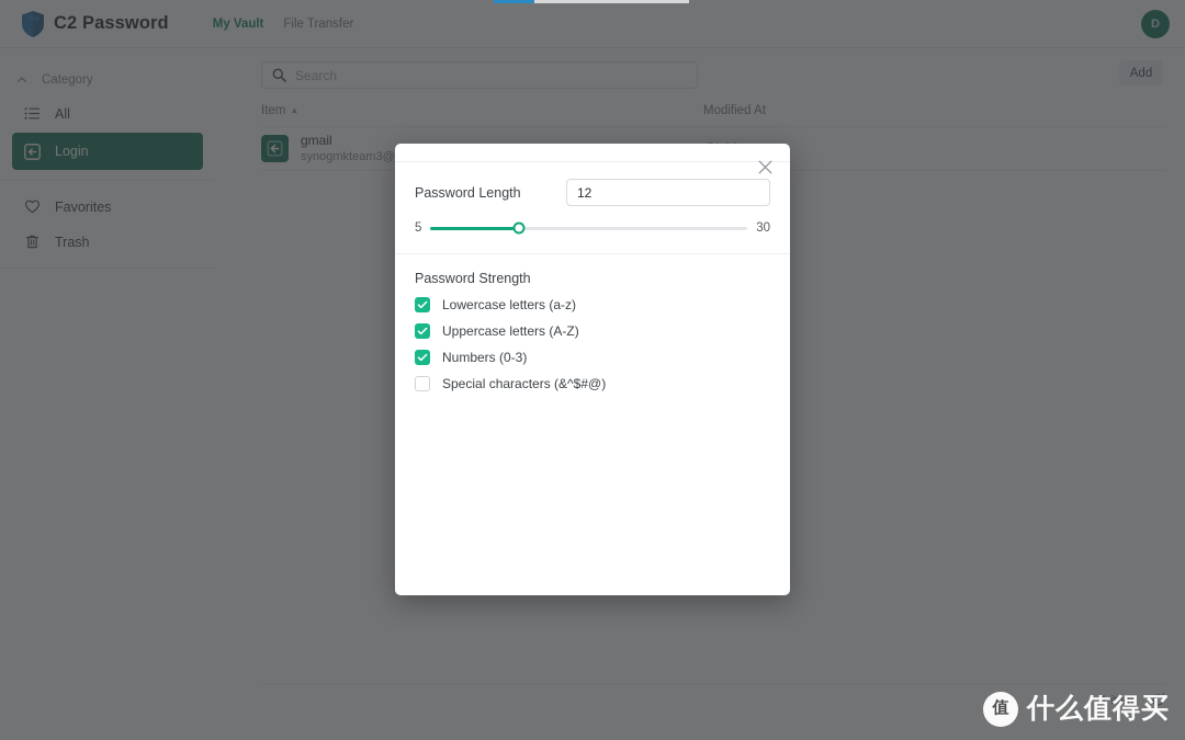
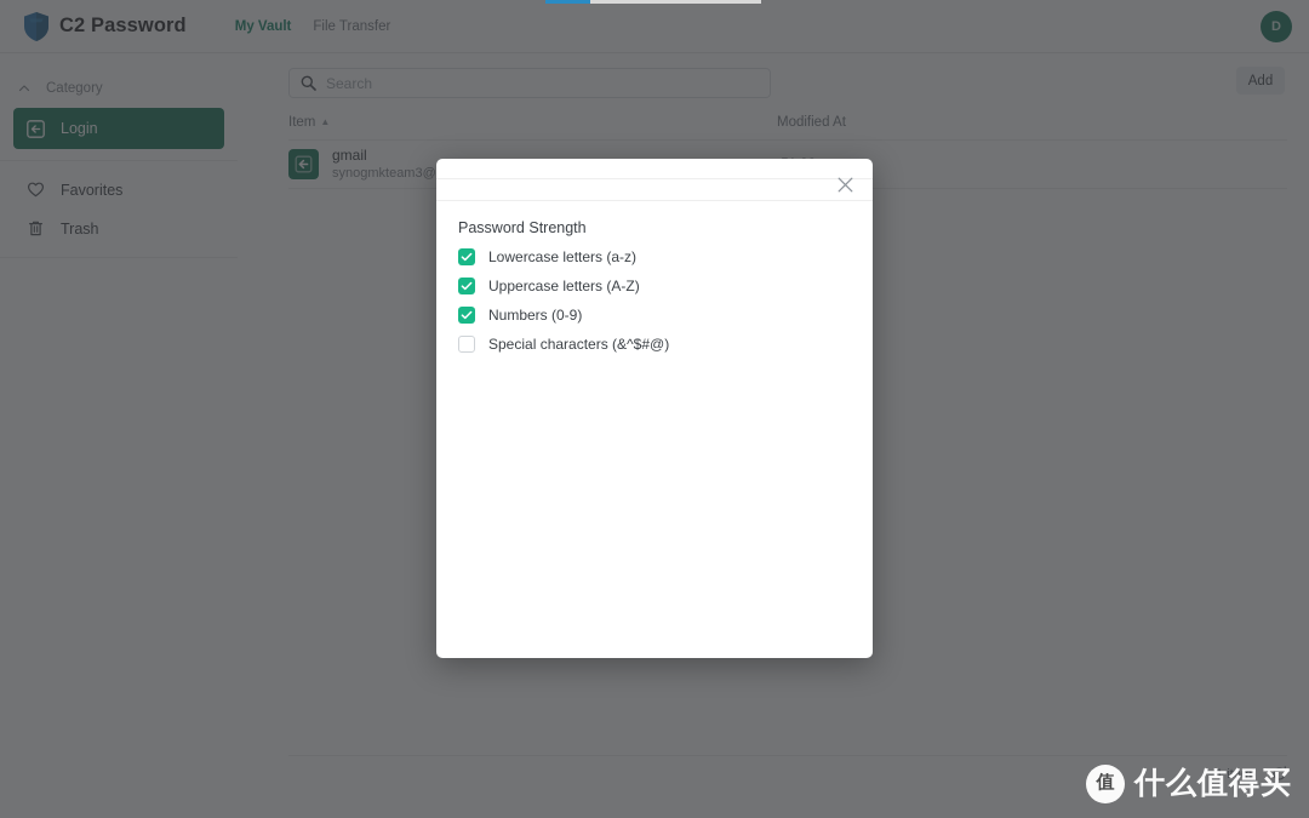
  C2 Password
  My Vault
  File Transfer
  D
  Category
- All
  Login
  Favorites
  Trash
  Search
  Add
  Item ▲
  Modified At
  gmail
  synogmkteam3@
  1 item
- Password Length
- 12
- 5
- 30
  Password Strength
  Lowercase letters (a-z)
  Uppercase letters (A-Z)
- Numbers (0-3)
+ Numbers (0-9)
  Special characters (&^$#@)
  值
  什么值得买
